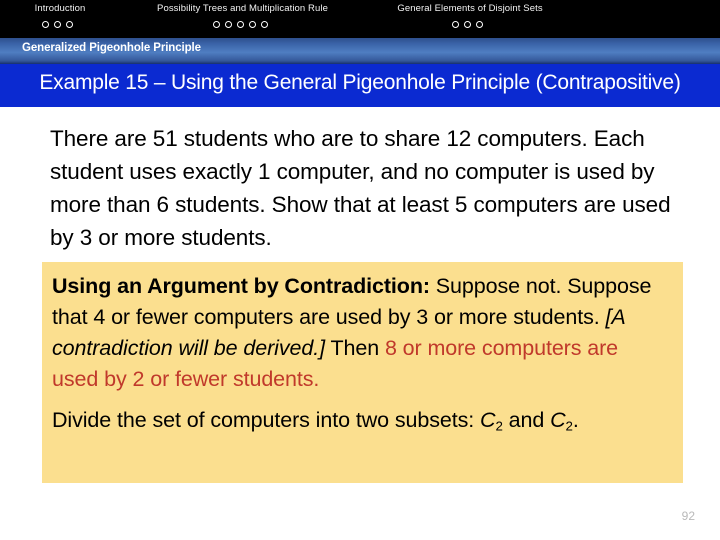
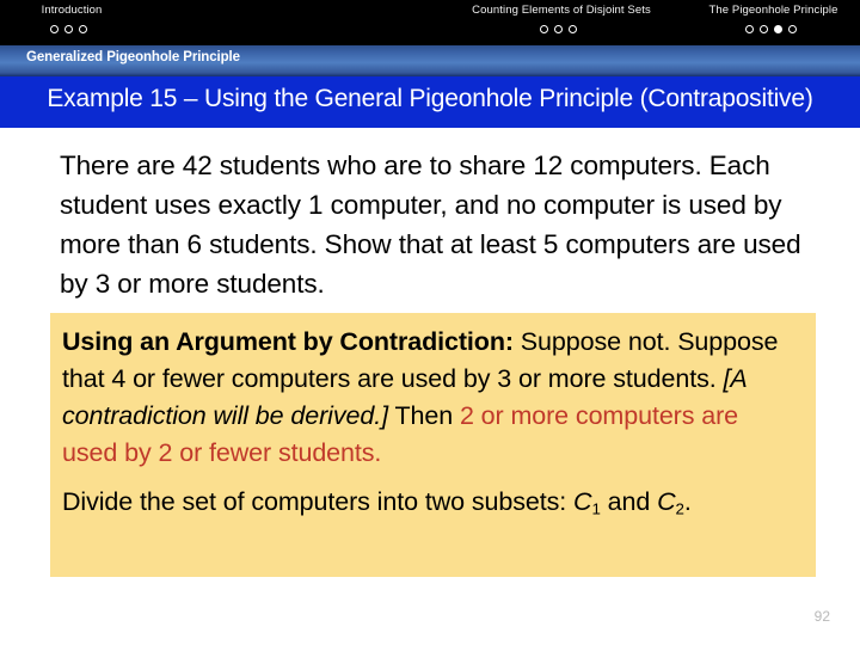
  Introduction
- Possibility Trees and Multiplication Rule
- General Elements of Disjoint Sets
+ Counting Elements of Disjoint Sets
+ The Pigeonhole Principle
  Generalized Pigeonhole Principle
  Example 15 – Using the General Pigeonhole Principle (Contrapositive)
- There are 51 students who are to share 12 computers. Each student uses exactly 1 computer, and no computer is used by more than 6 students. Show that at least 5 computers are used by 3 or more students.
+ There are 42 students who are to share 12 computers. Each student uses exactly 1 computer, and no computer is used by more than 6 students. Show that at least 5 computers are used by 3 or more students.
- Using an Argument by Contradiction: Suppose not. Suppose that 4 or fewer computers are used by 3 or more students. [A contradiction will be derived.] Then 8 or more computers are used by 2 or fewer students.
+ Using an Argument by Contradiction: Suppose not. Suppose that 4 or fewer computers are used by 3 or more students. [A contradiction will be derived.] Then 2 or more computers are used by 2 or fewer students.
- Divide the set of computers into two subsets: C2 and C2.
+ Divide the set of computers into two subsets: C1 and C2.
  92
